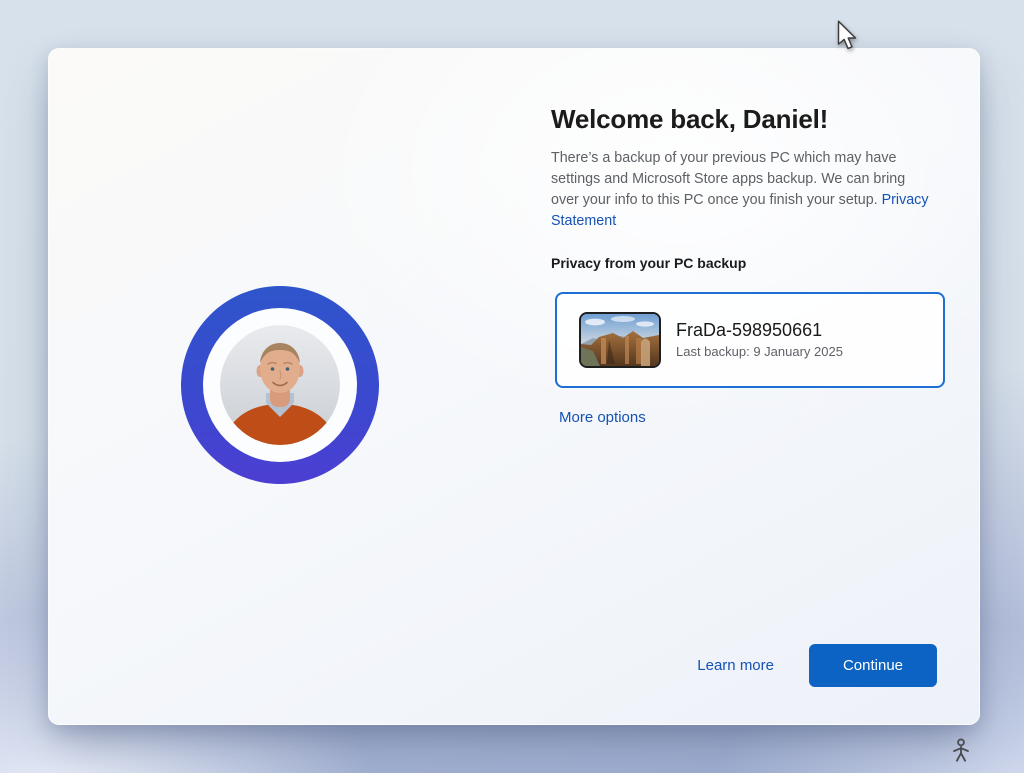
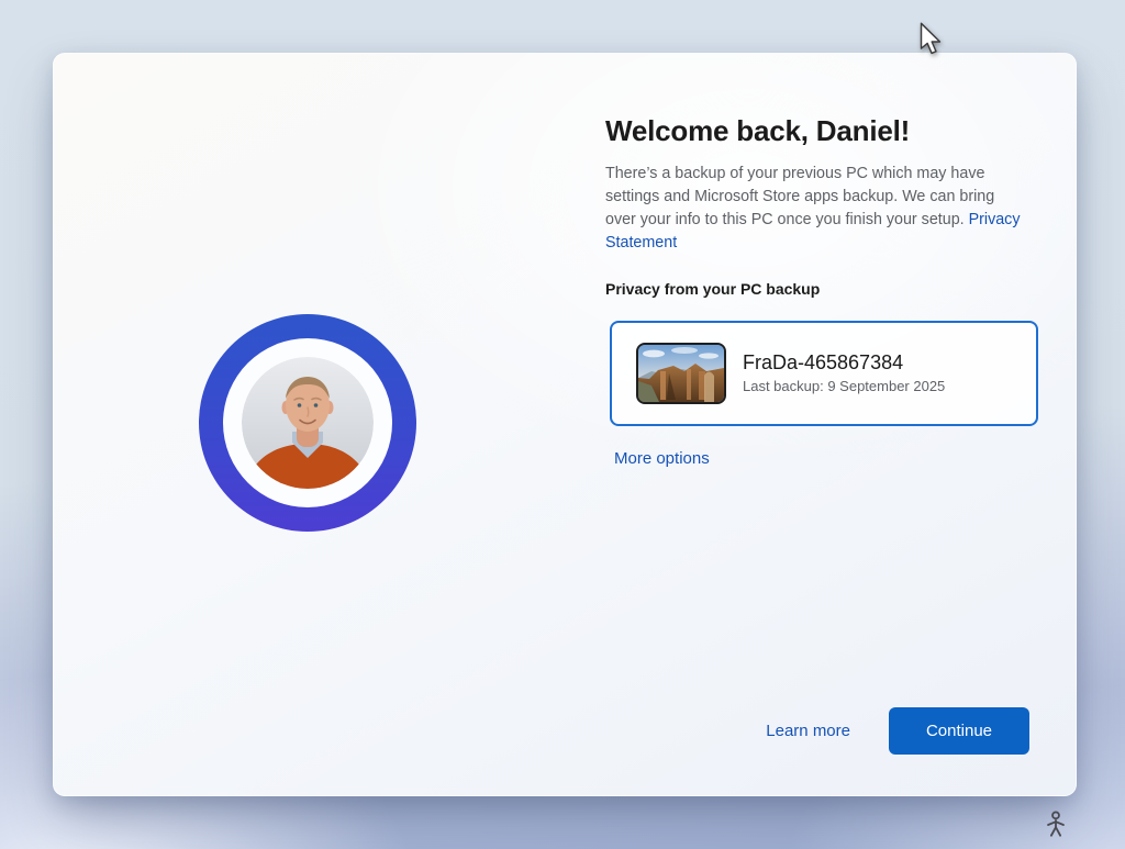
  Welcome back, Daniel!
  There’s a backup of your previous PC which may have settings and Microsoft Store apps backup. We can bring over your info to this PC once you finish your setup. Privacy Statement
  Privacy from your PC backup
- FraDa-598950661
+ FraDa-465867384
- Last backup: 9 January 2025
+ Last backup: 9 September 2025
  More options
  Learn more
  Continue
